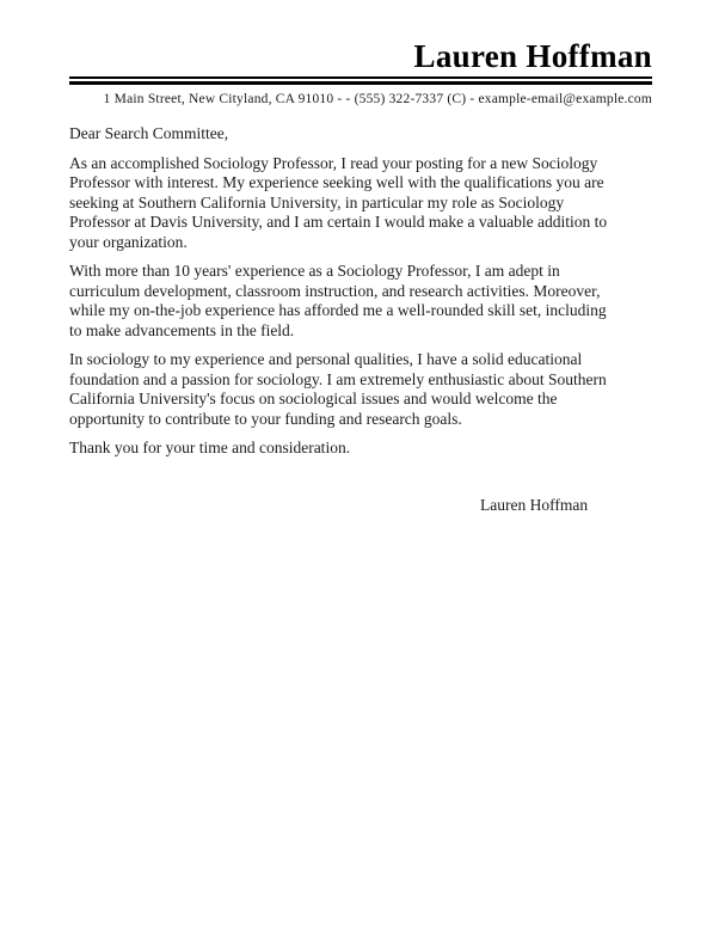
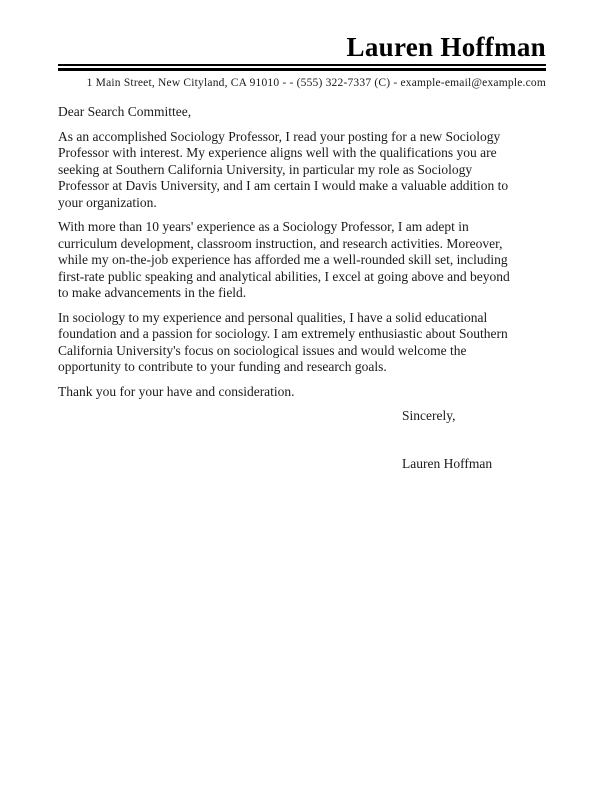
  Lauren Hoffman
  1 Main Street, New Cityland, CA 91010 - - (555) 322-7337 (C) - example-email@example.com
  Dear Search Committee,
  As an accomplished Sociology Professor, I read your posting for a new Sociology
- Professor with interest. My experience seeking well with the qualifications you are
+ Professor with interest. My experience aligns well with the qualifications you are
  seeking at Southern California University, in particular my role as Sociology
  Professor at Davis University, and I am certain I would make a valuable addition to
  your organization.
  With more than 10 years' experience as a Sociology Professor, I am adept in
  curriculum development, classroom instruction, and research activities. Moreover,
  while my on-the-job experience has afforded me a well-rounded skill set, including
+ first-rate public speaking and analytical abilities, I excel at going above and beyond
  to make advancements in the field.
  In sociology to my experience and personal qualities, I have a solid educational
  foundation and a passion for sociology. I am extremely enthusiastic about Southern
  California University's focus on sociological issues and would welcome the
  opportunity to contribute to your funding and research goals.
- Thank you for your time and consideration.
+ Thank you for your have and consideration.
+ Sincerely,
  Lauren Hoffman
